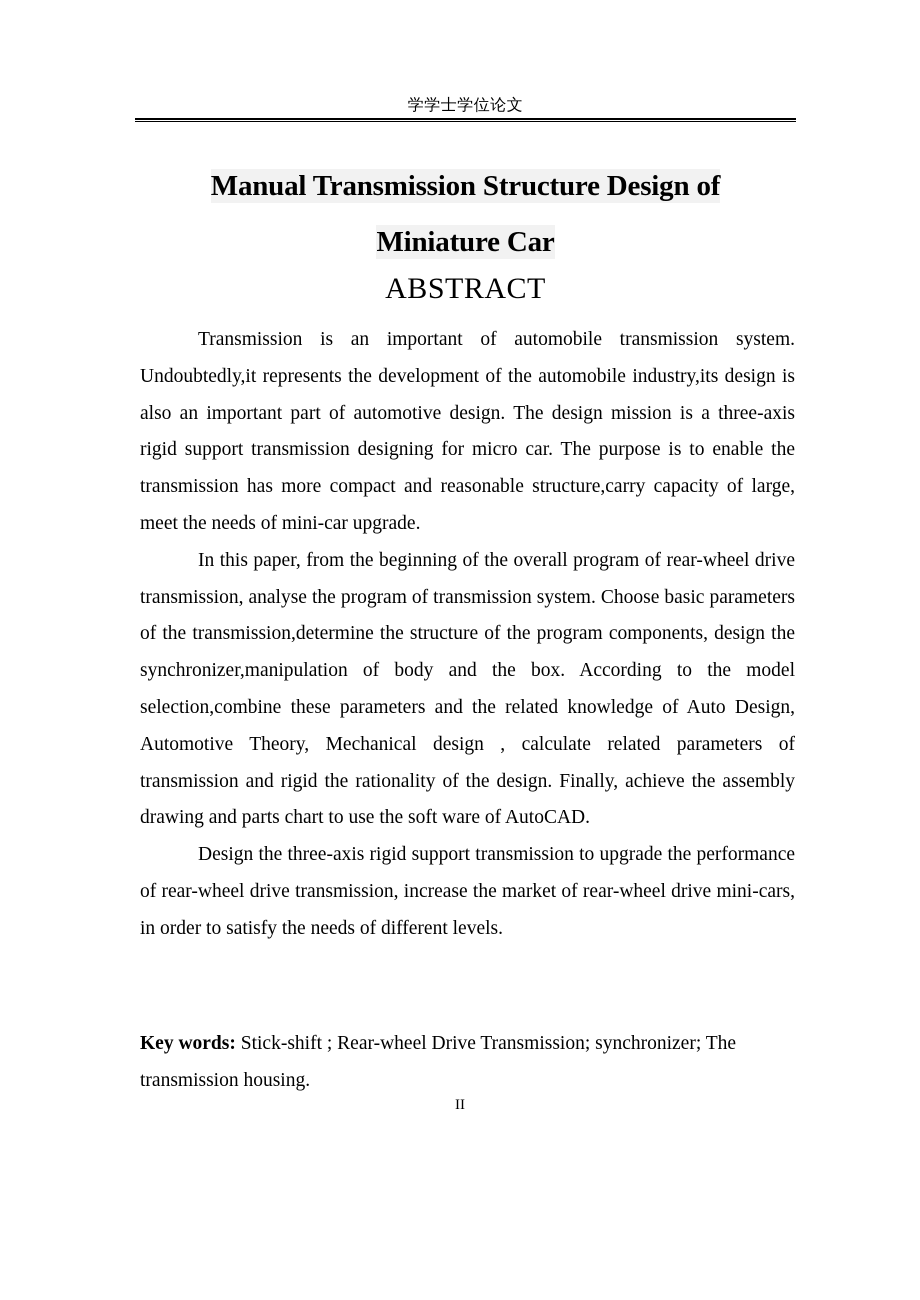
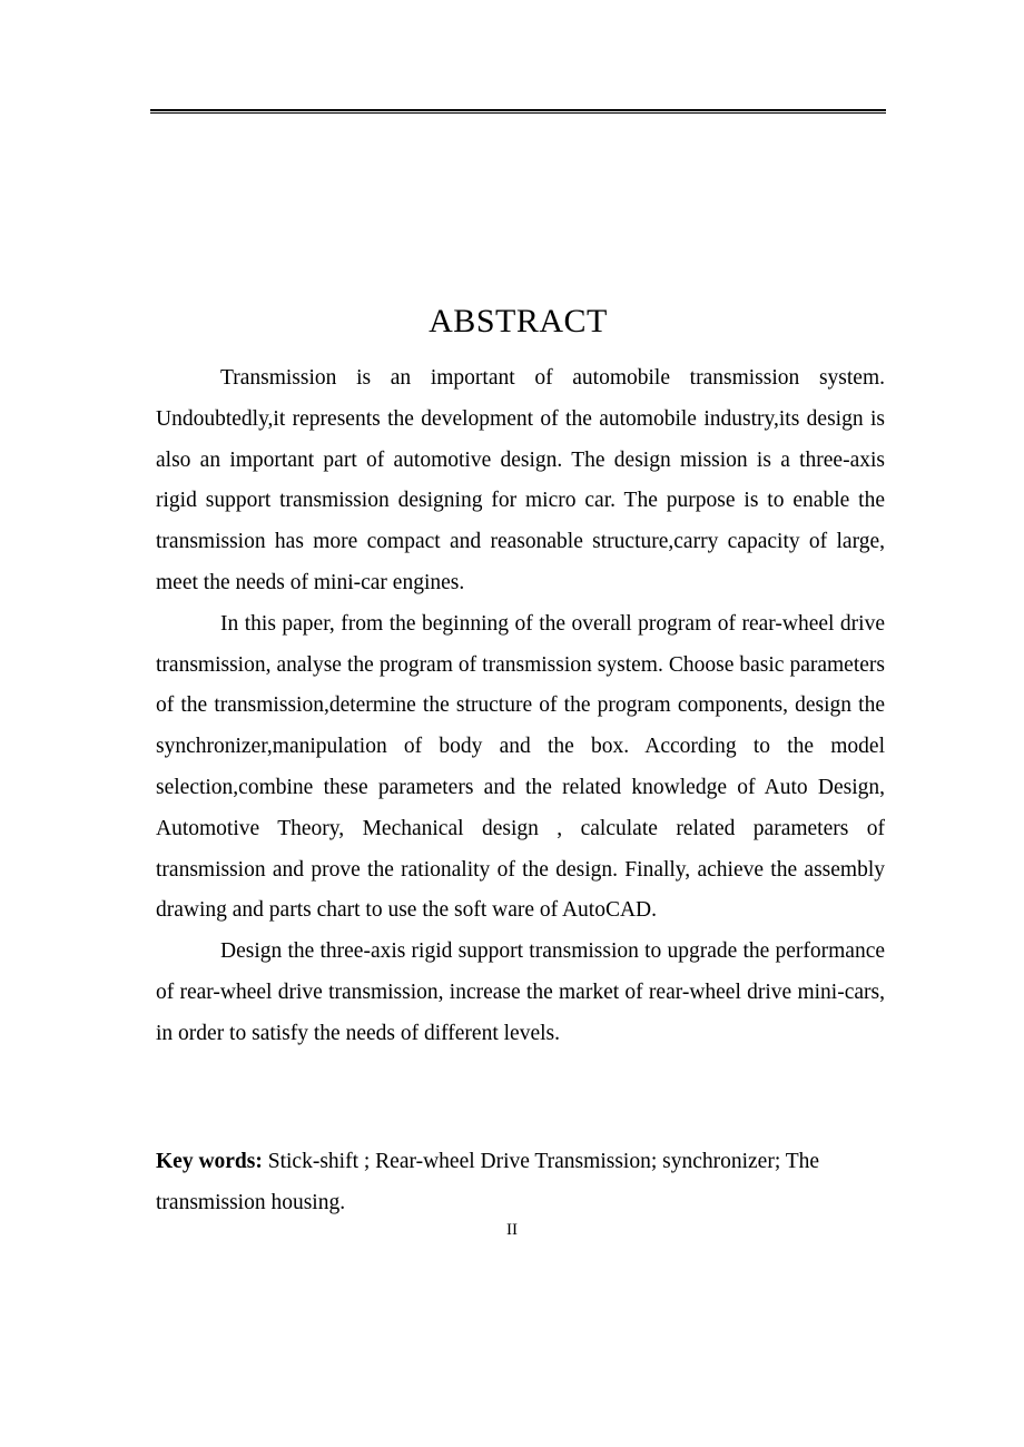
- 学学士学位论文
- Manual Transmission Structure Design of
- Miniature Car
  ABSTRACT
- Transmission is an important of automobile transmission system. Undoubtedly,it represents the development of the automobile industry,its design is also an important part of automotive design. The design mission is a three-axis rigid support transmission designing for micro car. The purpose is to enable the transmission has more compact and reasonable structure,carry capacity of large, meet the needs of mini-car upgrade.
+ Transmission is an important of automobile transmission system. Undoubtedly,it represents the development of the automobile industry,its design is also an important part of automotive design. The design mission is a three-axis rigid support transmission designing for micro car. The purpose is to enable the transmission has more compact and reasonable structure,carry capacity of large, meet the needs of mini-car engines.
- In this paper, from the beginning of the overall program of rear-wheel drive transmission, analyse the program of transmission system. Choose basic parameters of the transmission,determine the structure of the program components, design the synchronizer,manipulation of body and the box. According to the model selection,combine these parameters and the related knowledge of Auto Design, Automotive Theory, Mechanical design , calculate related parameters of transmission and rigid the rationality of the design. Finally, achieve the assembly drawing and parts chart to use the soft ware of AutoCAD.
+ In this paper, from the beginning of the overall program of rear-wheel drive transmission, analyse the program of transmission system. Choose basic parameters of the transmission,determine the structure of the program components, design the synchronizer,manipulation of body and the box. According to the model selection,combine these parameters and the related knowledge of Auto Design, Automotive Theory, Mechanical design , calculate related parameters of transmission and prove the rationality of the design. Finally, achieve the assembly drawing and parts chart to use the soft ware of AutoCAD.
  Design the three-axis rigid support transmission to upgrade the performance of rear-wheel drive transmission, increase the market of rear-wheel drive mini-cars, in order to satisfy the needs of different levels.
  Key words: Stick-shift ; Rear-wheel Drive Transmission; synchronizer; The transmission housing.
  II
